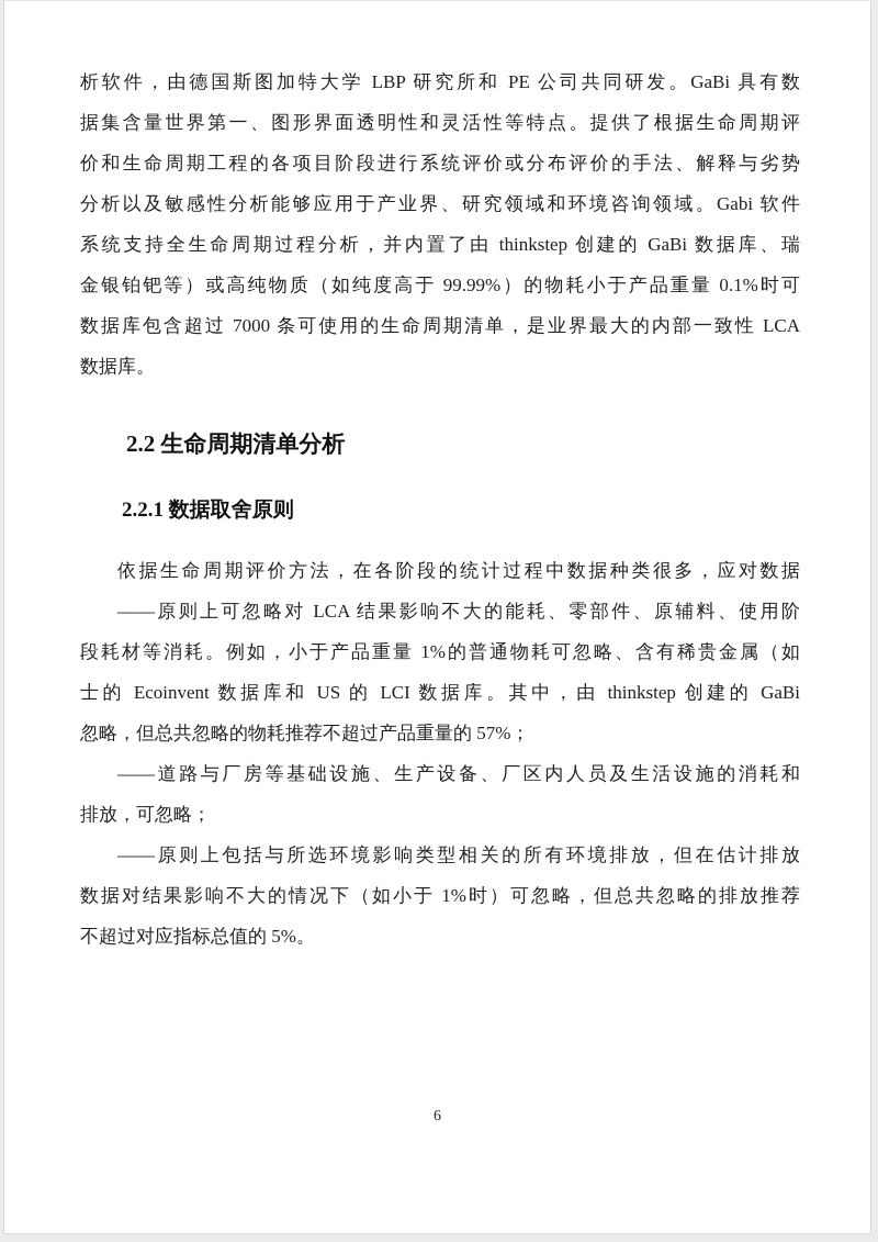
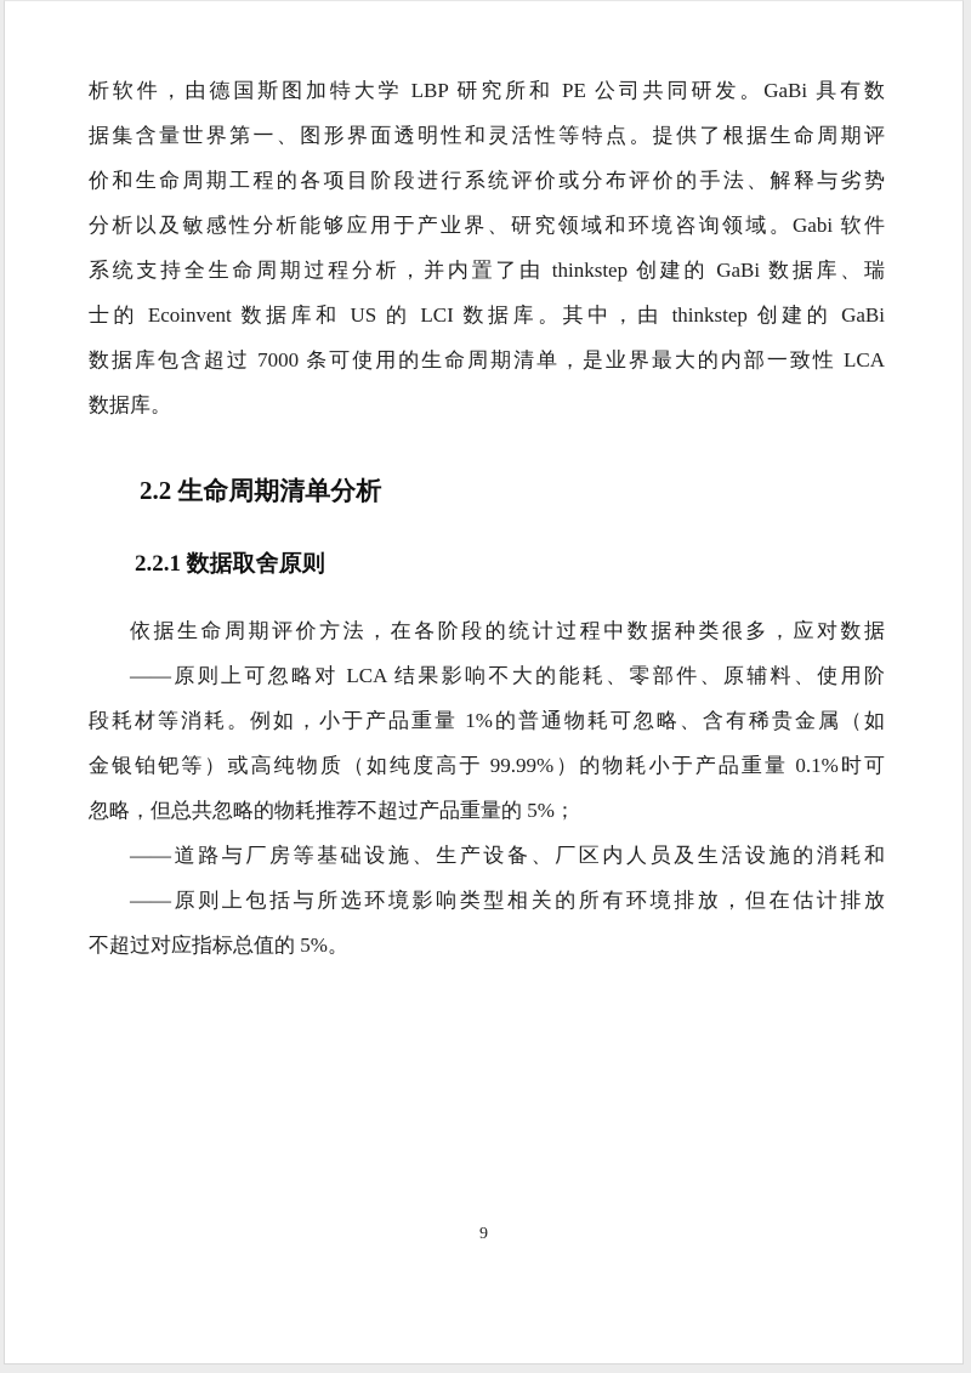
  析软件，由德国斯图加特大学 LBP 研究所和 PE 公司共同研发。GaBi 具有数
  据集含量世界第一、图形界面透明性和灵活性等特点。提供了根据生命周期评
  价和生命周期工程的各项目阶段进行系统评价或分布评价的手法、解释与劣势
  分析以及敏感性分析能够应用于产业界、研究领域和环境咨询领域。Gabi 软件
  系统支持全生命周期过程分析，并内置了由 thinkstep 创建的 GaBi 数据库、瑞
- 金银铂钯等）或高纯物质（如纯度高于 99.99%）的物耗小于产品重量 0.1%时可
+ 士的 Ecoinvent 数据库和 US 的 LCI 数据库。其中，由 thinkstep 创建的 GaBi
  数据库包含超过 7000 条可使用的生命周期清单，是业界最大的内部一致性 LCA
  数据库。
  2.2 生命周期清单分析
  2.2.1 数据取舍原则
  依据生命周期评价方法，在各阶段的统计过程中数据种类很多，应对数据
  ——原则上可忽略对 LCA 结果影响不大的能耗、零部件、原辅料、使用阶
  段耗材等消耗。例如，小于产品重量 1%的普通物耗可忽略、含有稀贵金属（如
- 士的 Ecoinvent 数据库和 US 的 LCI 数据库。其中，由 thinkstep 创建的 GaBi
+ 金银铂钯等）或高纯物质（如纯度高于 99.99%）的物耗小于产品重量 0.1%时可
- 忽略，但总共忽略的物耗推荐不超过产品重量的 57%；
+ 忽略，但总共忽略的物耗推荐不超过产品重量的 5%；
  ——道路与厂房等基础设施、生产设备、厂区内人员及生活设施的消耗和
- 排放，可忽略；
  ——原则上包括与所选环境影响类型相关的所有环境排放，但在估计排放
- 数据对结果影响不大的情况下（如小于 1%时）可忽略，但总共忽略的排放推荐
  不超过对应指标总值的 5%。
- 6
+ 9
